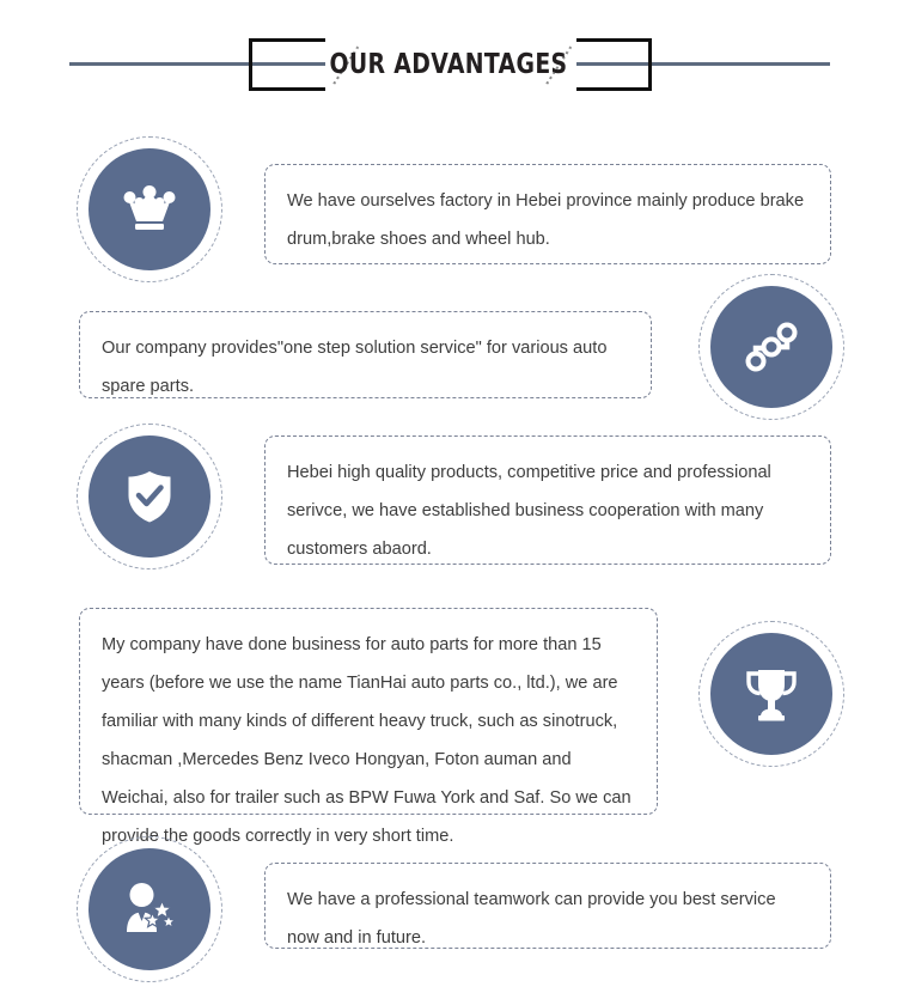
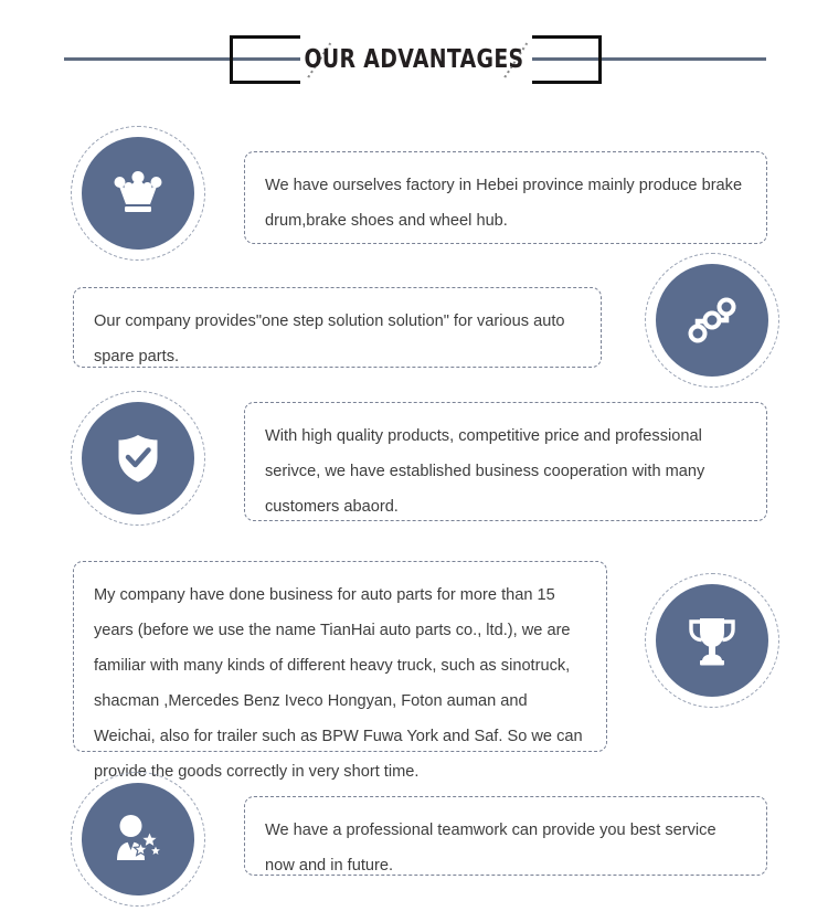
  OUR ADVANTAGES
  We have ourselves factory in Hebei province mainly produce brake drum,brake shoes and wheel hub.
- Our company provides"one step solution service" for various auto spare parts.
+ Our company provides"one step solution solution" for various auto spare parts.
- Hebei high quality products, competitive price and professional serivce, we have established business cooperation with many customers abaord.
+ With high quality products, competitive price and professional serivce, we have established business cooperation with many customers abaord.
  My company have done business for auto parts for more than 15 years (before we use the name TianHai auto parts co., ltd.), we are familiar with many kinds of different heavy truck, such as sinotruck, shacman ,Mercedes Benz Iveco Hongyan, Foton auman and Weichai, also for trailer such as BPW Fuwa York and Saf. So we can prov the goods correctly in very short time.
  We have a professional teamwork can provide you best service now and in future.
